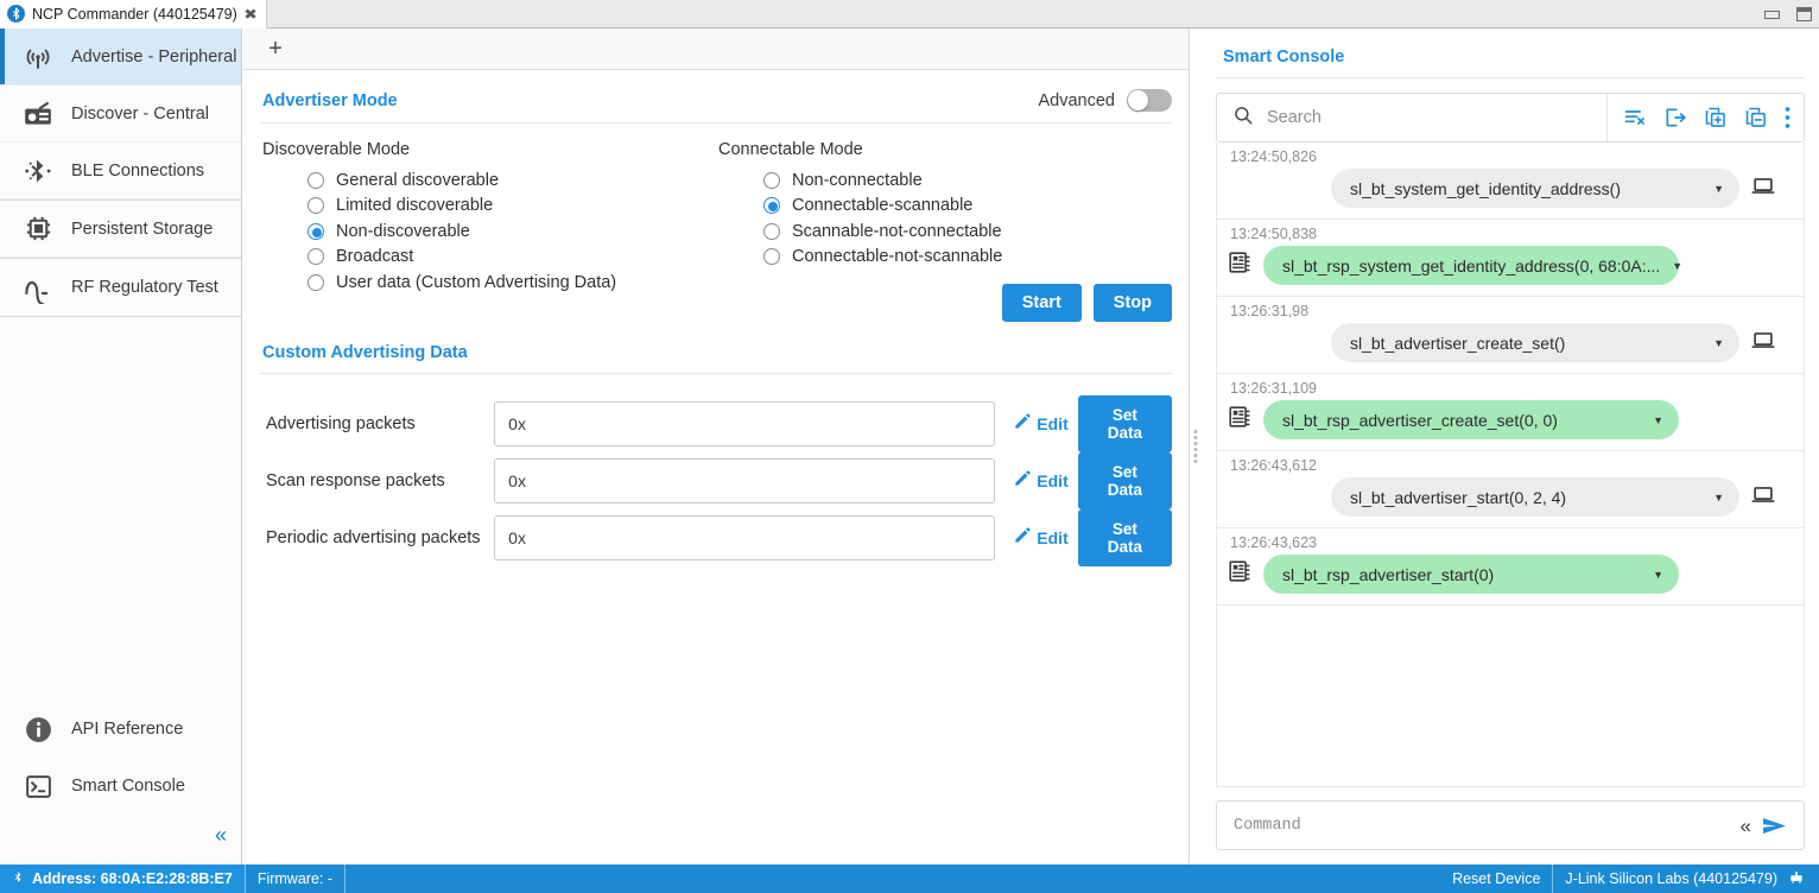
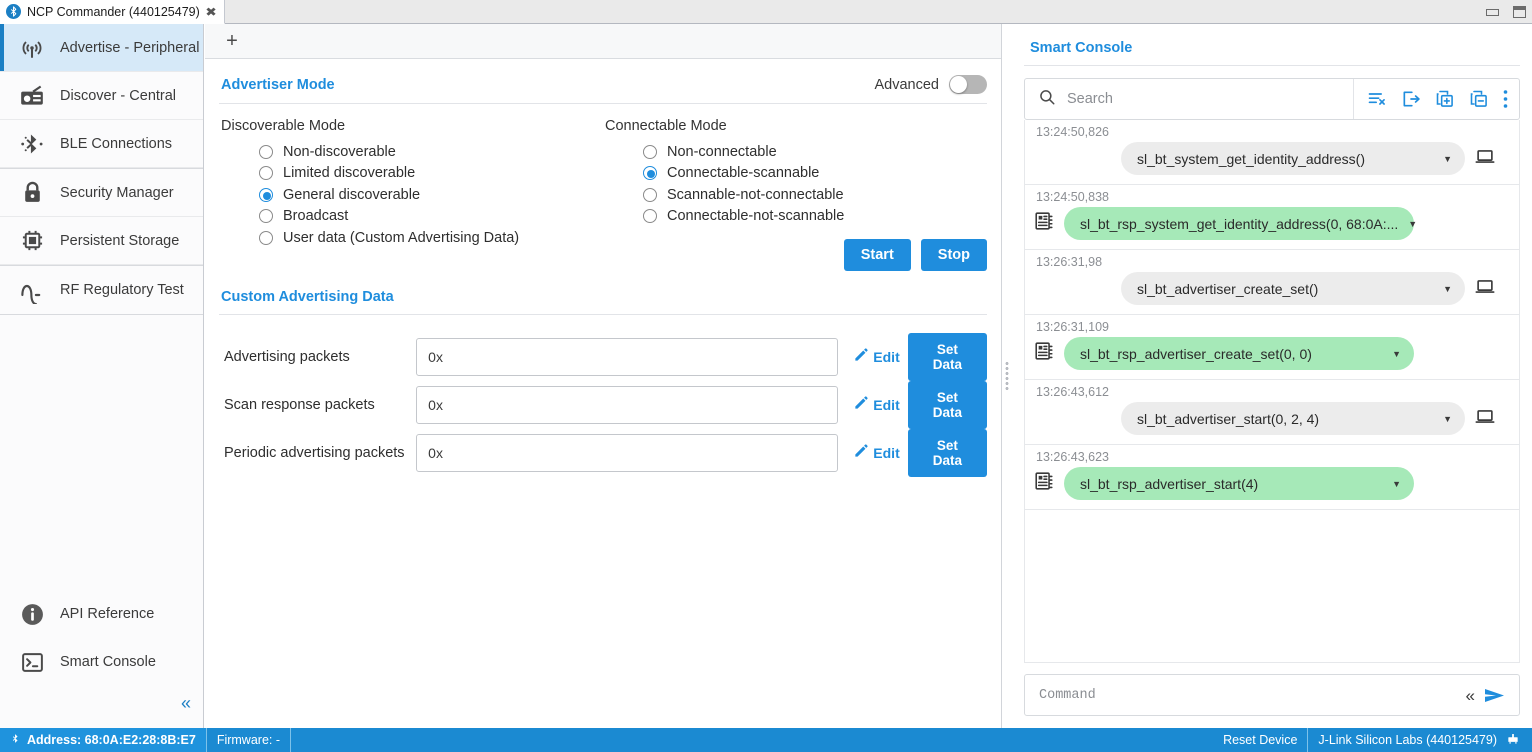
  NCP Commander (440125479)
  ✖
  Advertise - Peripheral
  Discover - Central
  BLE Connections
+ Security Manager
  Persistent Storage
  RF Regulatory Test
  API Reference
  Smart Console
  «
  +
  Advertiser Mode
  Advanced
  Discoverable Mode
- General discoverable
+ Non-discoverable
  Limited discoverable
- Non-discoverable
+ General discoverable
  Broadcast
  User data (Custom Advertising Data)
  Connectable Mode
  Non-connectable
  Connectable-scannable
  Scannable-not-connectable
  Connectable-not-scannable
  Start
  Stop
  Custom Advertising Data
  Advertising packets
  0x
  Edit
  Set Data
  Scan response packets
  0x
  Edit
  Set Data
  Periodic advertising packets
  0x
  Edit
  Set Data
  Smart Console
  Search
  13:24:50,826
  sl_bt_system_get_identity_address()
  ▼
  13:24:50,838
  sl_bt_rsp_system_get_identity_address(0, 68:0A:...
  ▼
  13:26:31,98
  sl_bt_advertiser_create_set()
  ▼
  13:26:31,109
  sl_bt_rsp_advertiser_create_set(0, 0)
  ▼
  13:26:43,612
  sl_bt_advertiser_start(0, 2, 4)
  ▼
  13:26:43,623
- sl_bt_rsp_advertiser_start(0)
+ sl_bt_rsp_advertiser_start(4)
  ▼
  Command
  «
  Address: 68:0A:E2:28:8B:E7
  Firmware: -
  Reset Device
  J-Link Silicon Labs (440125479)
